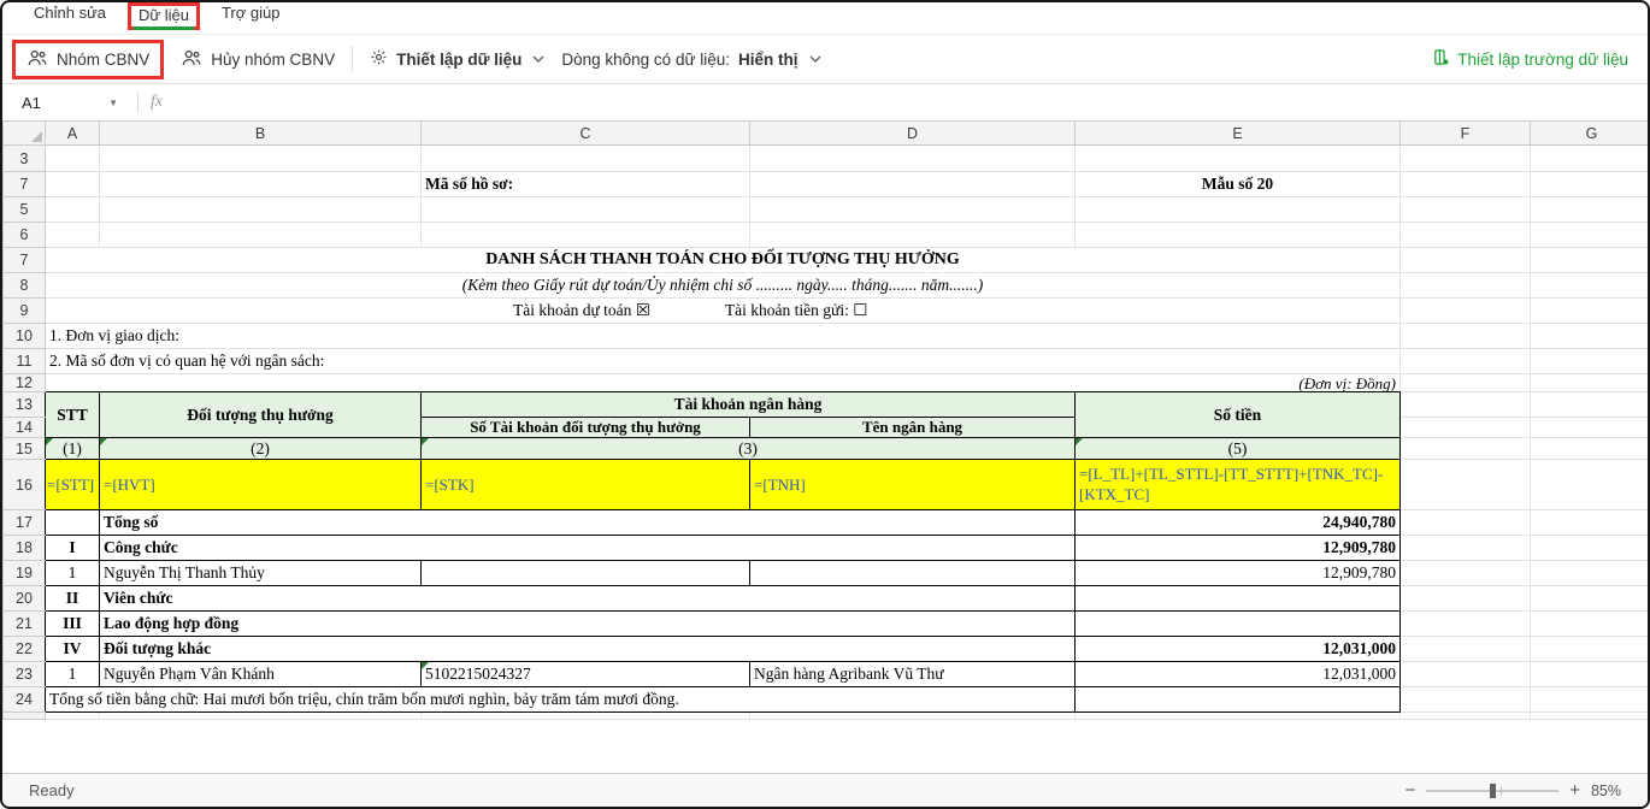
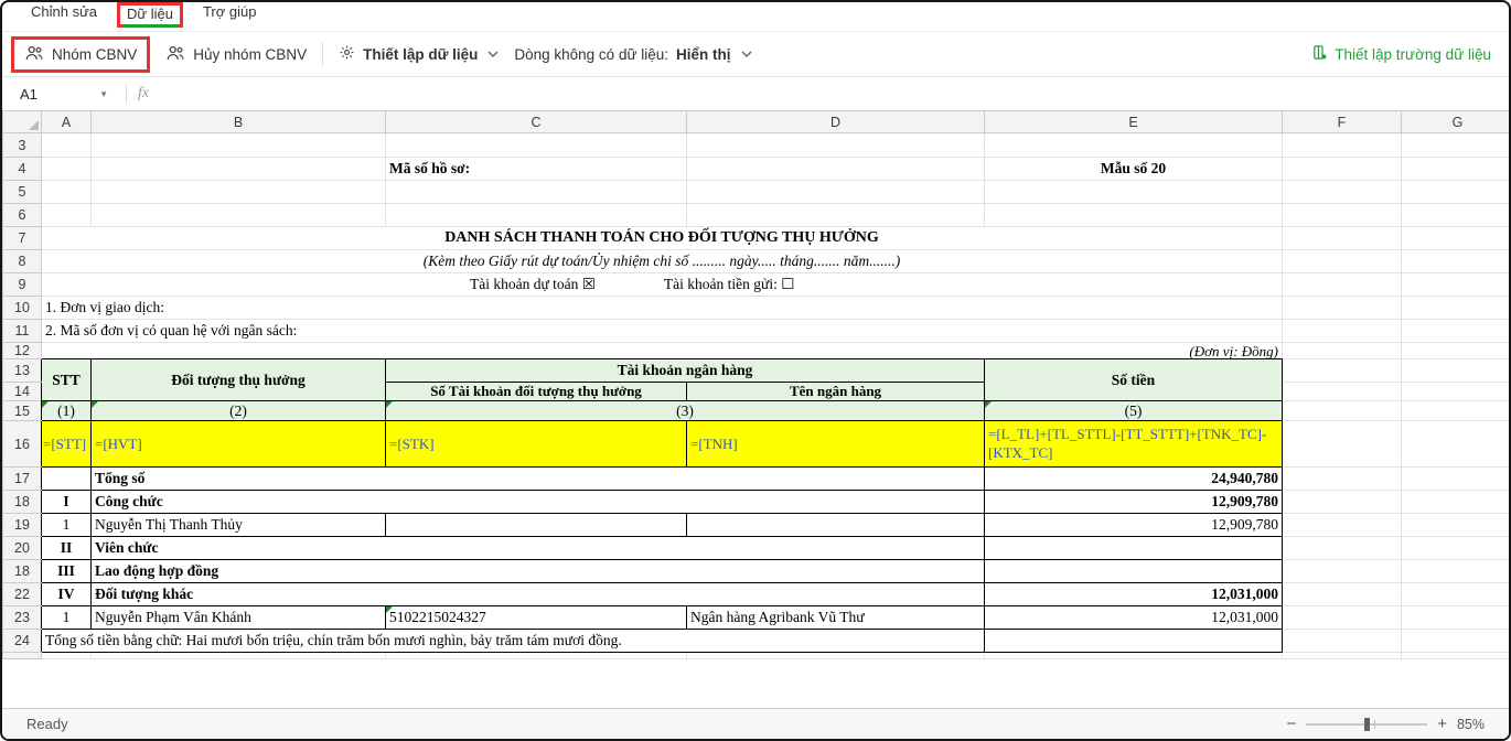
  Chỉnh sửa
  Dữ liệu
  Trợ giúp
  Nhóm CBNV
  Hủy nhóm CBNV
  Thiết lập dữ liệu
  Dòng không có dữ liệu:
  Hiển thị
  Thiết lập trường dữ liệu
  A1
  ▼
  fx
  	A	B	C	D	E	F	G
  3
- 7			Mã số hồ sơ:		Mẫu số 20
+ 4			Mã số hồ sơ:		Mẫu số 20
  5
  6
  7	DANH SÁCH THANH TOÁN CHO ĐỐI TƯỢNG THỤ HƯỞNG
  8	(Kèm theo Giấy rút dự toán/Ủy nhiệm chi số ......... ngày..... tháng....... năm.......)
  9	Tài khoản dự toán ☒ Tài khoản tiền gửi: ☐
  10	1. Đơn vị giao dịch:
  11	2. Mã số đơn vị có quan hệ với ngân sách:
  12	(Đơn vị: Đồng)
  13	STT	Đối tượng thụ hưởng	Tài khoản ngân hàng	Số tiền
  14	Số Tài khoản đối tượng thụ hưởng	Tên ngân hàng
  15	(1)	(2)	(3)	(5)
  16	=[STT]	=[HVT]	=[STK]	=[TNH]	=[L_TL]+[TL_STTL]-[TT_STTT]+[TNK_TC]-[KTX_TC]
  17		Tổng số	24,940,780
  18	I	Công chức	12,909,780
  19	1	Nguyễn Thị Thanh Thủy			12,909,780
  20	II	Viên chức
- 21	III	Lao động hợp đồng
+ 18	III	Lao động hợp đồng
  22	IV	Đối tượng khác	12,031,000
  23	1	Nguyễn Phạm Vân Khánh	5102215024327	Ngân hàng Agribank Vũ Thư	12,031,000
  24	Tổng số tiền bằng chữ: Hai mươi bốn triệu, chín trăm bốn mươi nghìn, bảy trăm tám mươi đồng.
  Ready
  −
  +
  85%
